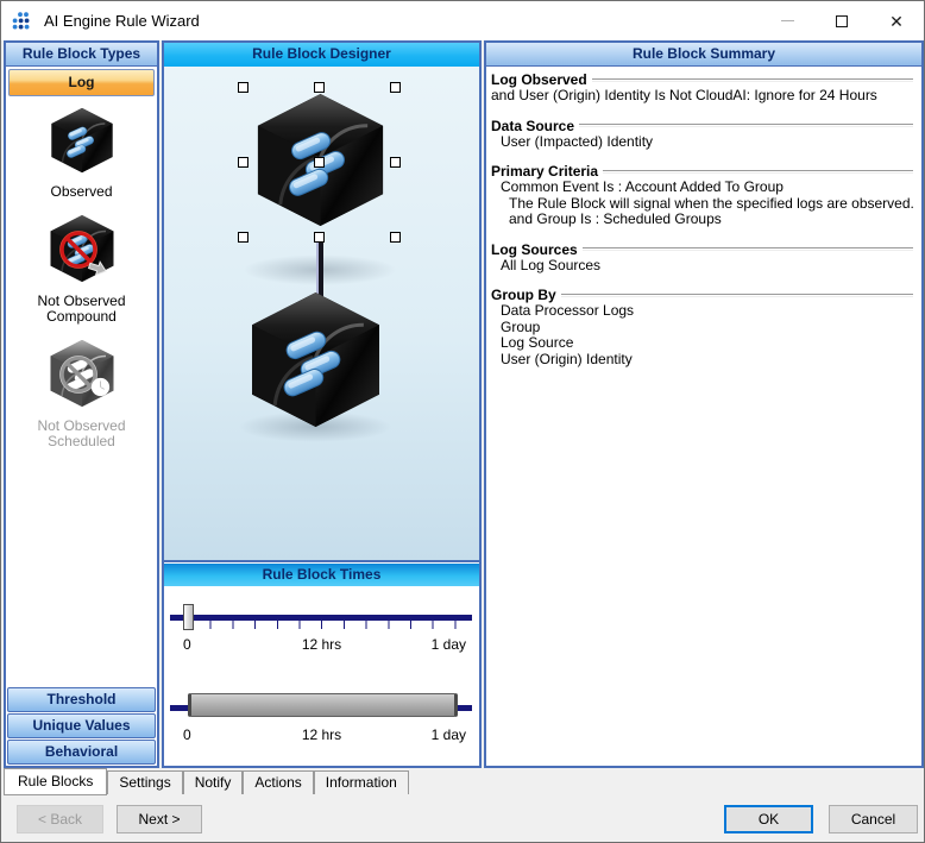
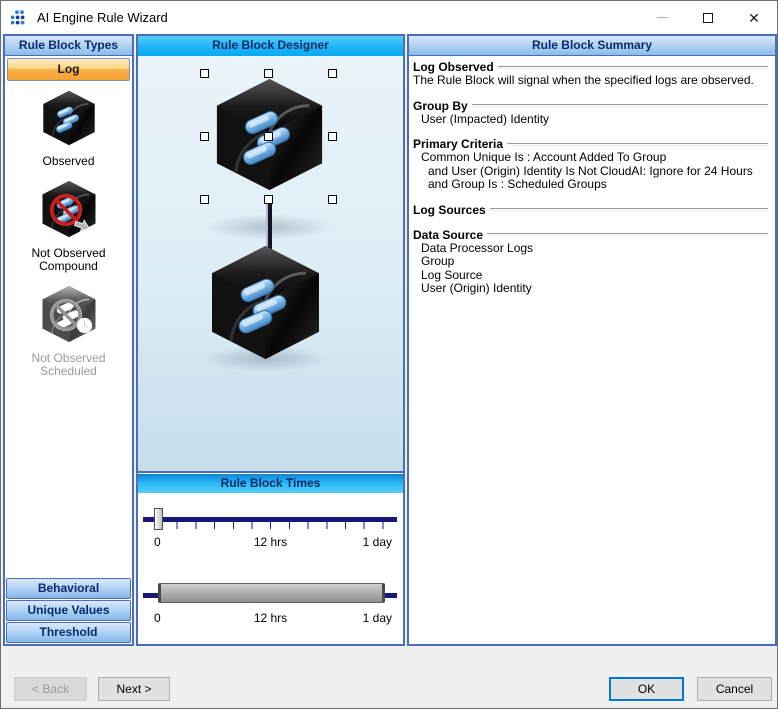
  AI Engine Rule Wizard
  ✕
  Rule Block Types
  Log
  Observed
  Not Observed Compound
  Not Observed Scheduled
- Threshold
+ Behavioral
  Unique Values
- Behavioral
+ Threshold
  Rule Block Designer
  Rule Block Times
  0
  12 hrs
  1 day
  0
  12 hrs
  1 day
  Rule Block Summary
  Log Observed
- and User (Origin) Identity Is Not CloudAI: Ignore for 24 Hours
+ The Rule Block will signal when the specified logs are observed.
- Data Source
+ Group By
  User (Impacted) Identity
  Primary Criteria
- Common Event Is : Account Added To Group
+ Common Unique Is : Account Added To Group
- The Rule Block will signal when the specified logs are observed.
+ and User (Origin) Identity Is Not CloudAI: Ignore for 24 Hours
  and Group Is : Scheduled Groups
  Log Sources
- All Log Sources
- Group By
+ Data Source
  Data Processor Logs
  Group
  Log Source
  User (Origin) Identity
- Rule Blocks
- Settings
- Notify
- Actions
- Information
  < Back
  Next >
  OK
  Cancel
